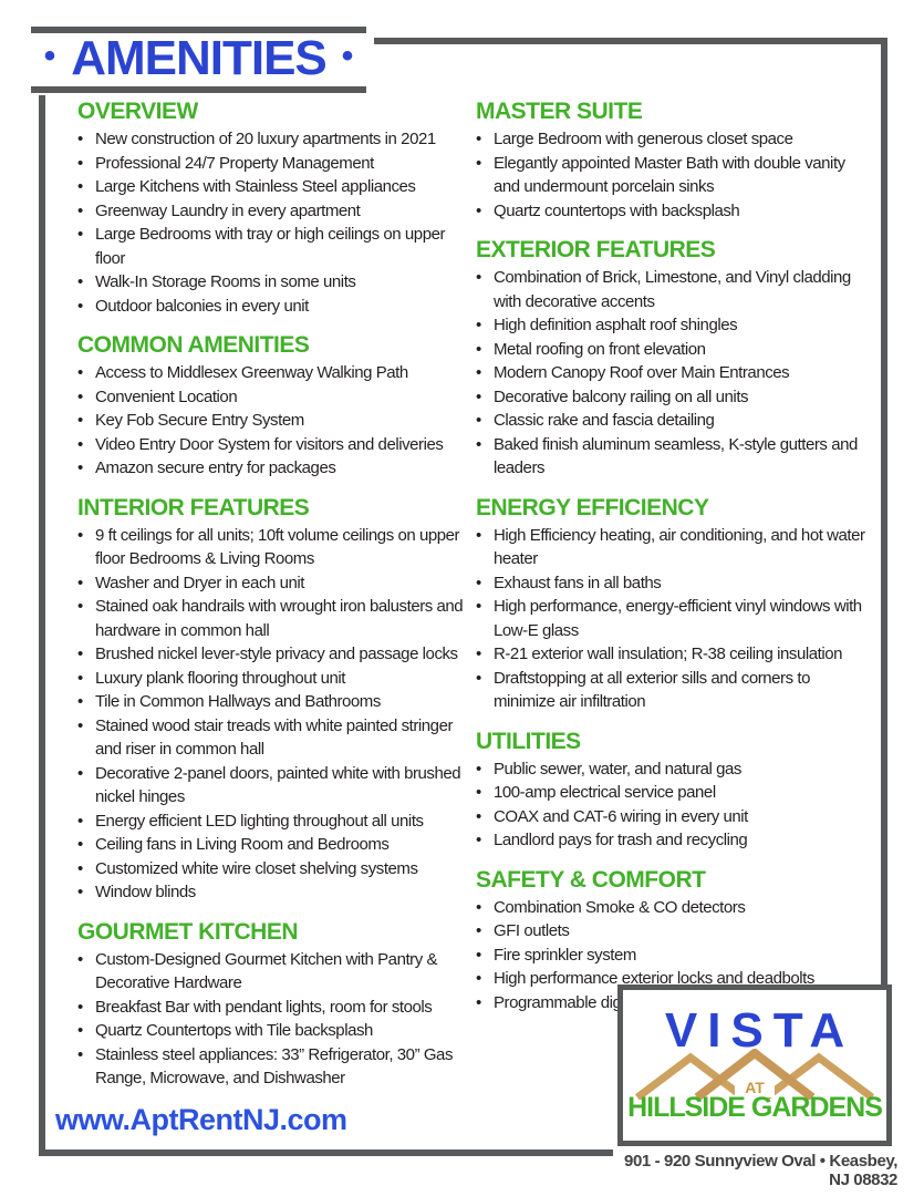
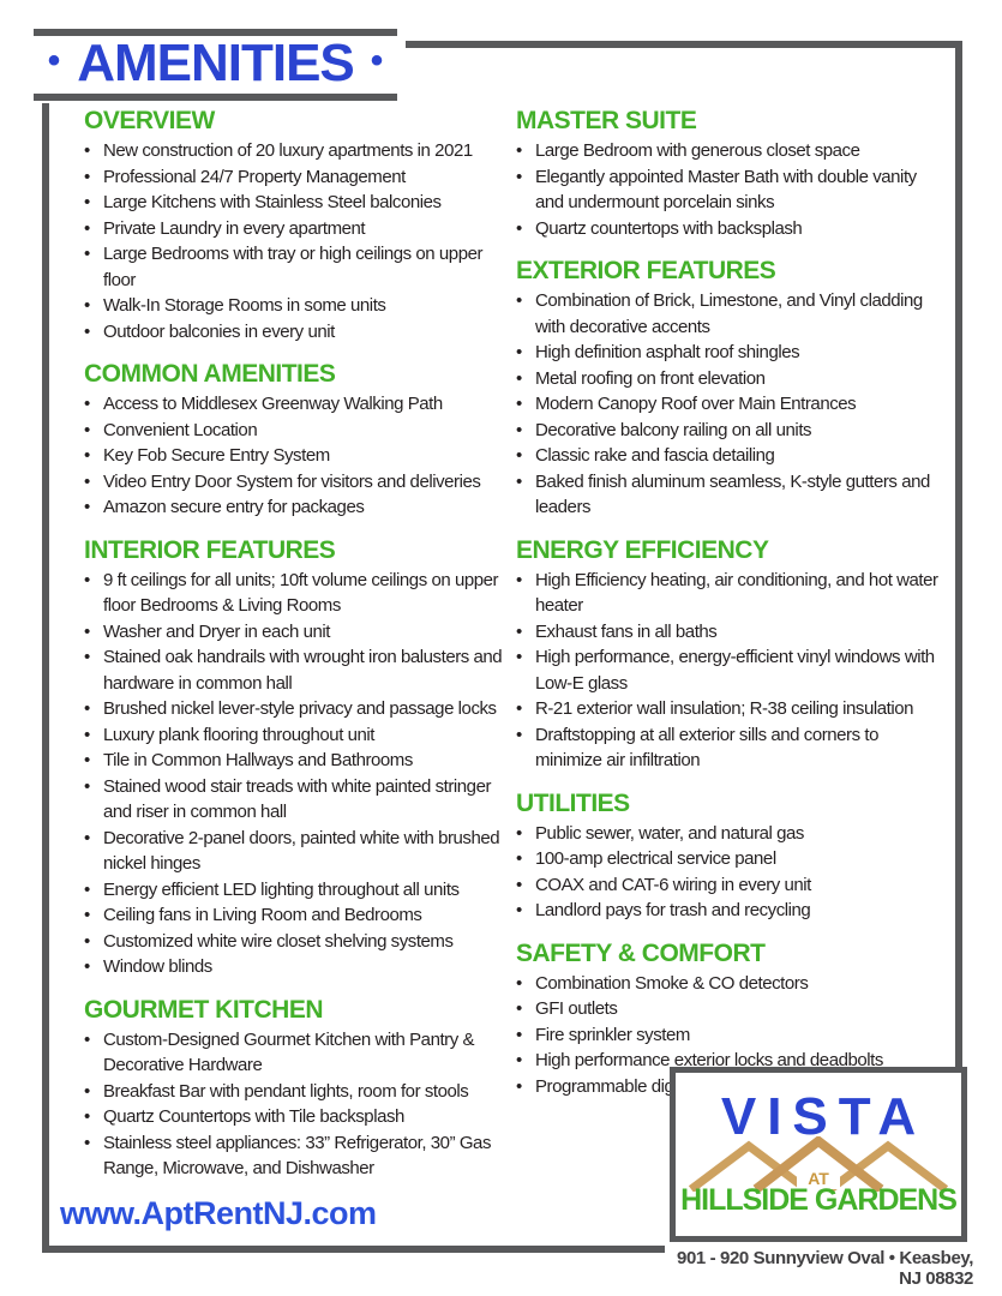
  •
  AMENITIES
  •
  OVERVIEW
  •
  New construction of 20 luxury apartments in 2021
  •
  Professional 24/7 Property Management
  •
- Large Kitchens with Stainless Steel appliances
+ Large Kitchens with Stainless Steel balconies
  •
- Greenway Laundry in every apartment
+ Private Laundry in every apartment
  •
  Large Bedrooms with tray or high ceilings on upper floor
  •
  Walk-In Storage Rooms in some units
  •
  Outdoor balconies in every unit
  COMMON AMENITIES
  •
  Access to Middlesex Greenway Walking Path
  •
  Convenient Location
  •
  Key Fob Secure Entry System
  •
  Video Entry Door System for visitors and deliveries
  •
  Amazon secure entry for packages
  INTERIOR FEATURES
  •
  9 ft ceilings for all units; 10ft volume ceilings on upper floor Bedrooms & Living Rooms
  •
  Washer and Dryer in each unit
  •
  Stained oak handrails with wrought iron balusters and hardware in common hall
  •
  Brushed nickel lever-style privacy and passage locks
  •
  Luxury plank flooring throughout unit
  •
  Tile in Common Hallways and Bathrooms
  •
  Stained wood stair treads with white painted stringer and riser in common hall
  •
  Decorative 2-panel doors, painted white with brushed nickel hinges
  •
  Energy efficient LED lighting throughout all units
  •
  Ceiling fans in Living Room and Bedrooms
  •
  Customized white wire closet shelving systems
  •
  Window blinds
  GOURMET KITCHEN
  •
  Custom-Designed Gourmet Kitchen with Pantry & Decorative Hardware
  •
  Breakfast Bar with pendant lights, room for stools
  •
  Quartz Countertops with Tile backsplash
  •
  Stainless steel appliances: 33” Refrigerator, 30” Gas Range, Microwave, and Dishwasher
  MASTER SUITE
  •
  Large Bedroom with generous closet space
  •
  Elegantly appointed Master Bath with double vanity and undermount porcelain sinks
  •
  Quartz countertops with backsplash
  EXTERIOR FEATURES
  •
  Combination of Brick, Limestone, and Vinyl cladding with decorative accents
  •
  High definition asphalt roof shingles
  •
  Metal roofing on front elevation
  •
  Modern Canopy Roof over Main Entrances
  •
  Decorative balcony railing on all units
  •
  Classic rake and fascia detailing
  •
  Baked finish aluminum seamless, K-style gutters and leaders
  ENERGY EFFICIENCY
  •
  High Efficiency heating, air conditioning, and hot water heater
  •
  Exhaust fans in all baths
  •
  High performance, energy-efficient vinyl windows with Low-E glass
  •
  R-21 exterior wall insulation; R-38 ceiling insulation
  •
  Draftstopping at all exterior sills and corners to minimize air infiltration
  UTILITIES
  •
  Public sewer, water, and natural gas
  •
  100-amp electrical service panel
  •
  COAX and CAT-6 wiring in every unit
  •
  Landlord pays for trash and recycling
  SAFETY & COMFORT
  •
  Combination Smoke & CO detectors
  •
  GFI outlets
  •
  Fire sprinkler system
  •
  High performance exterior locks and deadbolts
  •
  www.AptRentNJ.com
  VISTA
  AT
  HILLSIDE GARDENS
  901 - 920 Sunnyview Oval • Keasbey, NJ 08832
